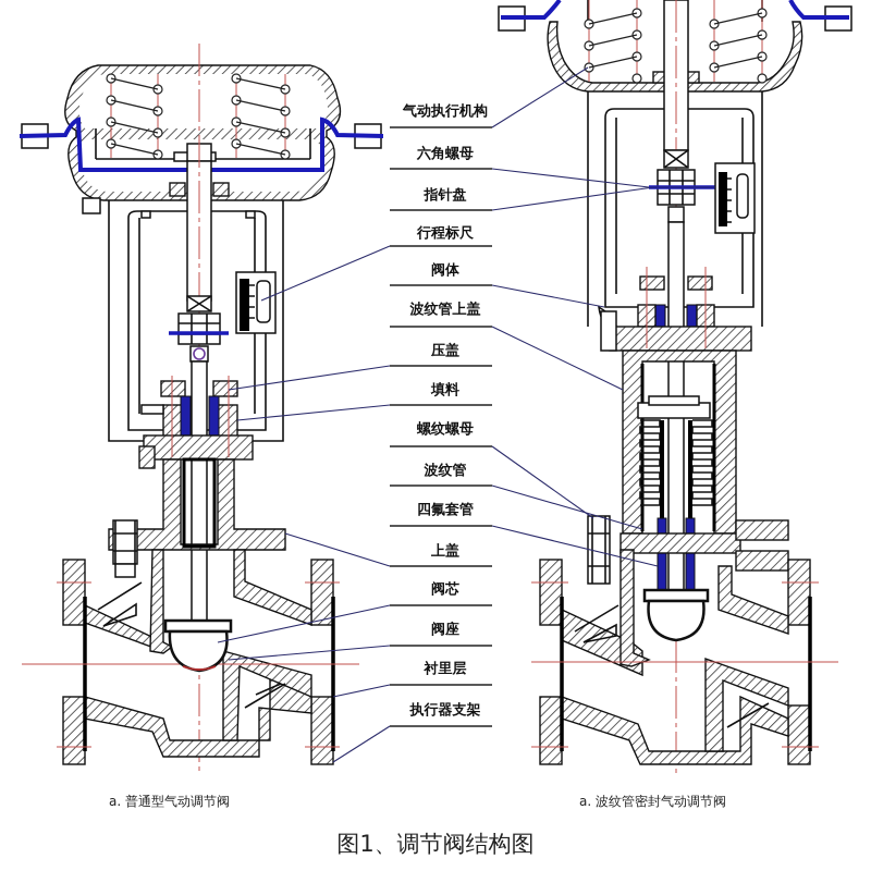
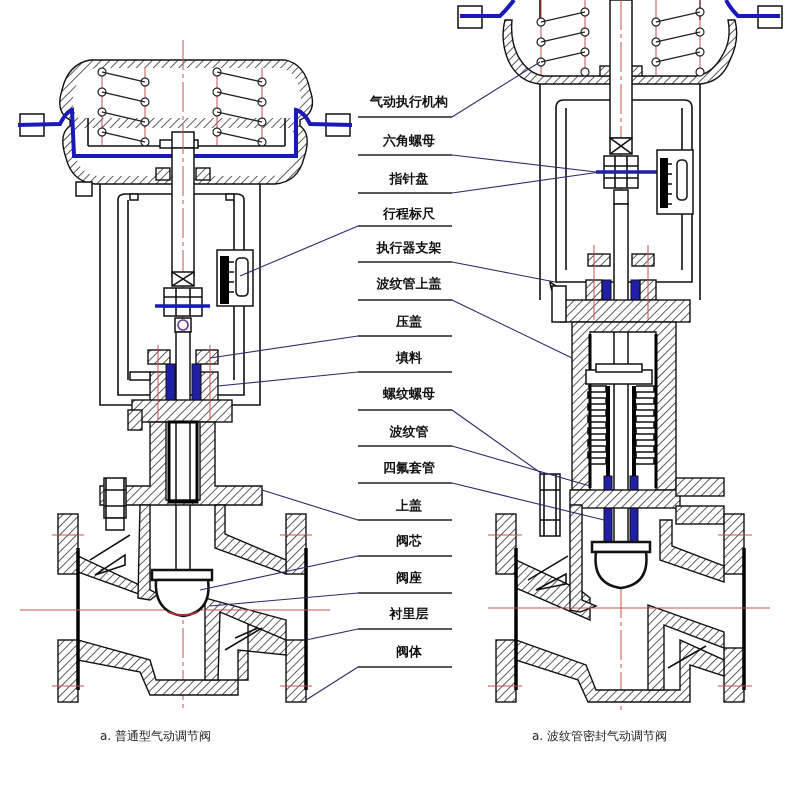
  气动执行机构
  六角螺母
  指针盘
  行程标尺
- 阀体
+ 执行器支架
  波纹管上盖
  压盖
  填料
  螺纹螺母
  波纹管
  四氟套管
  上盖
  阀芯
  阀座
  衬里层
- 执行器支架
+ 阀体
  a. 普通型气动调节阀
  a. 波纹管密封气动调节阀
- 图1、调节阀结构图
